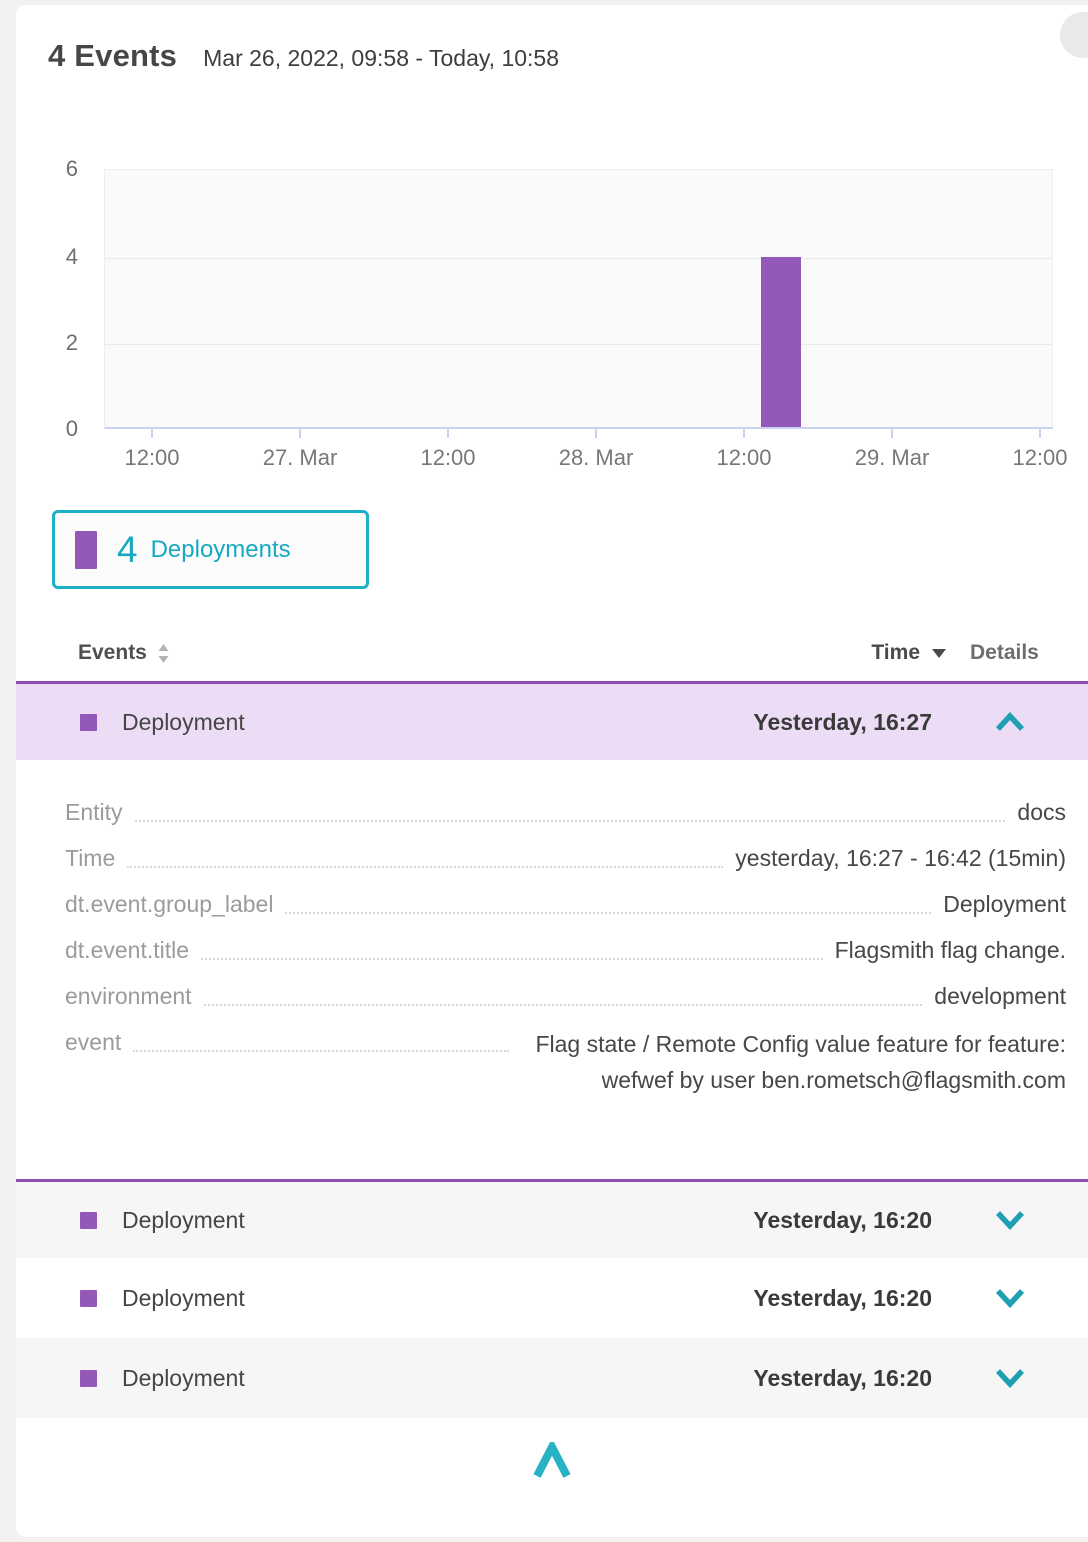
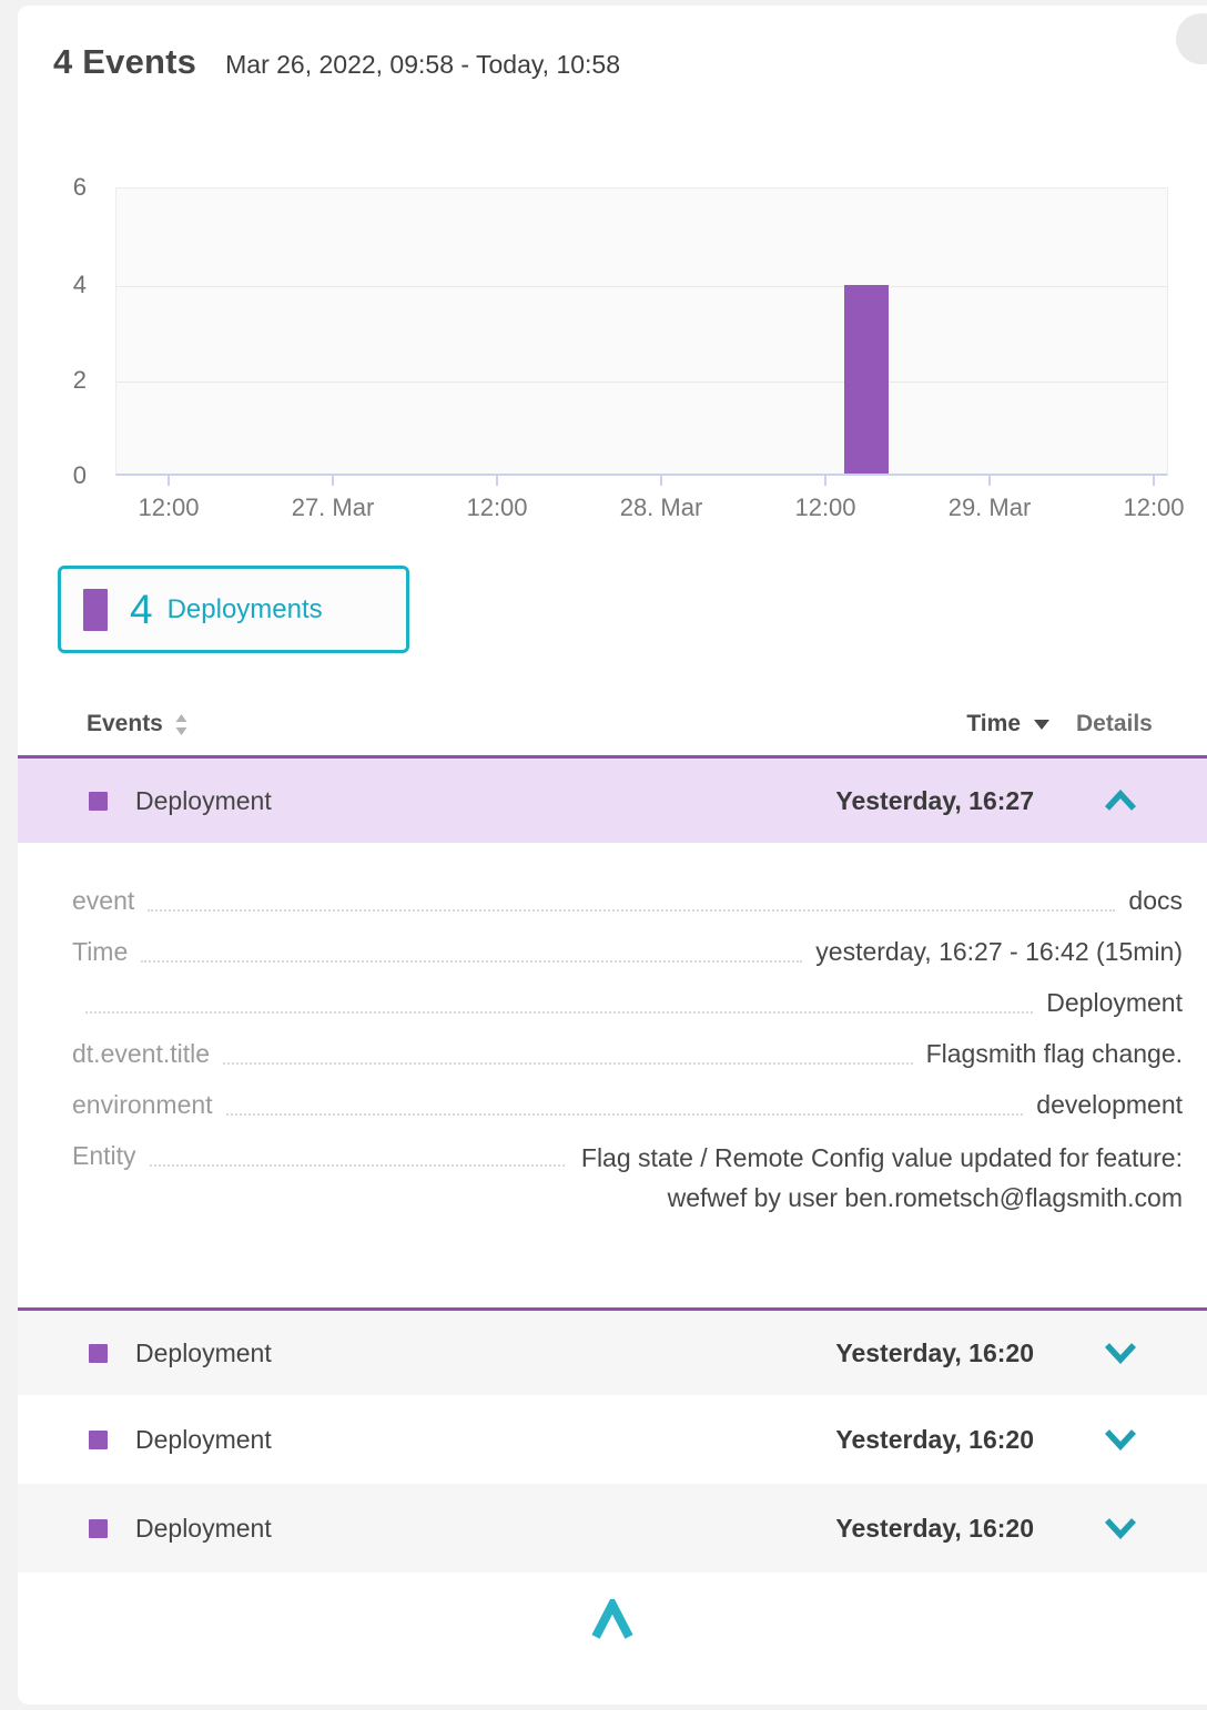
  4 Events
  Mar 26, 2022, 09:58 - Today, 10:58
  6
  4
  2
  0
  12:00
  27. Mar
  12:00
  28. Mar
  12:00
  29. Mar
  12:00
  4
  Deployments
  Events
  Time
  Details
  Deployment
  Yesterday, 16:27
- Entity
+ event
  docs
  Time
  yesterday, 16:27 - 16:42 (15min)
- dt.event.group_label
  Deployment
  dt.event.title
  Flagsmith flag change.
  environment
  development
- event
+ Entity
- Flag state / Remote Config value feature for feature: wefwef by user ben.rometsch@flagsmith.com
+ Flag state / Remote Config value updated for feature: wefwef by user ben.rometsch@flagsmith.com
  Deployment
  Yesterday, 16:20
  Deployment
  Yesterday, 16:20
  Deployment
  Yesterday, 16:20
